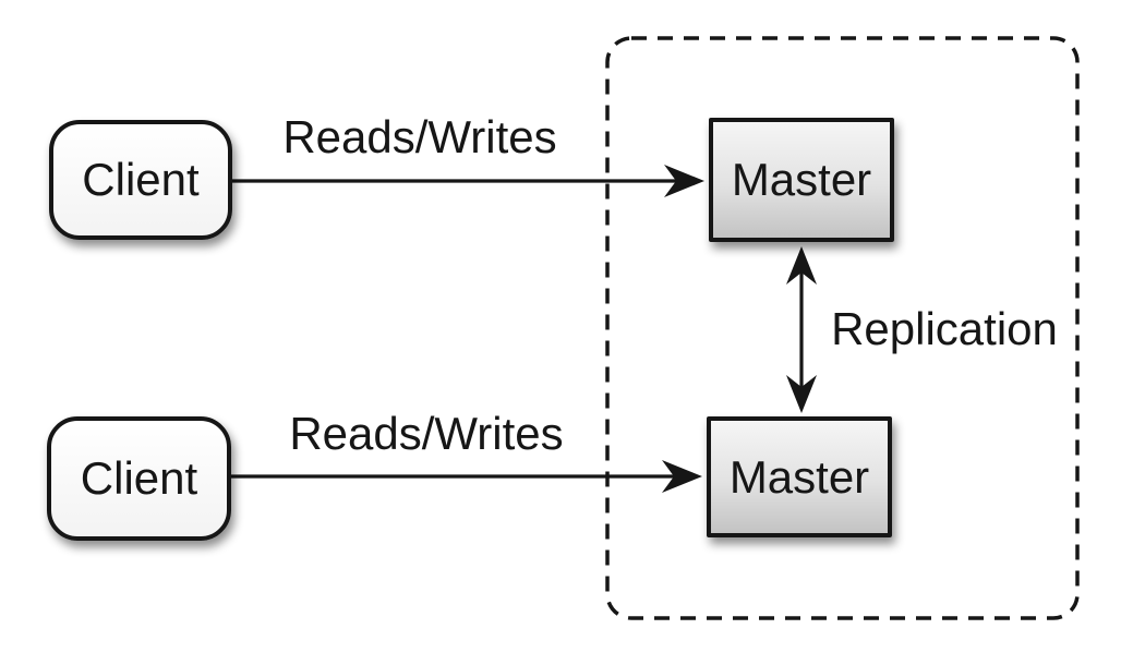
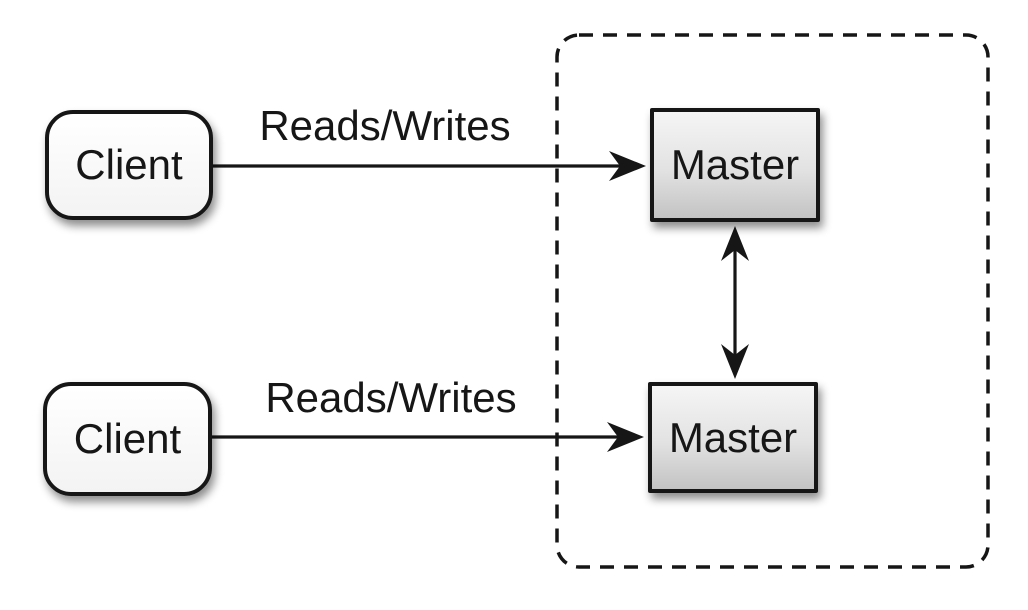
  Client
  Client
  Master
  Master
  Reads/Writes
  Reads/Writes
- Replication
